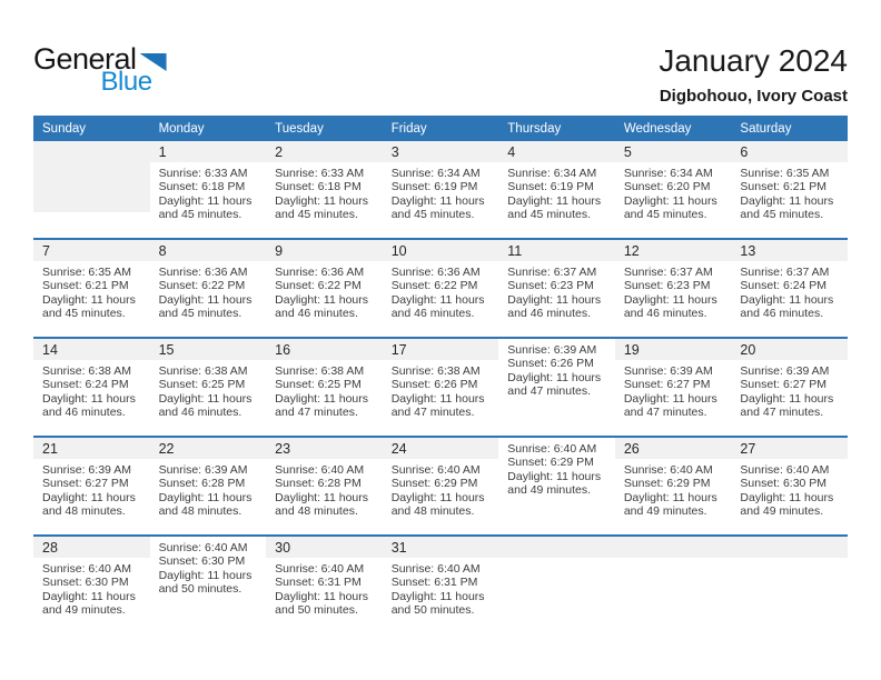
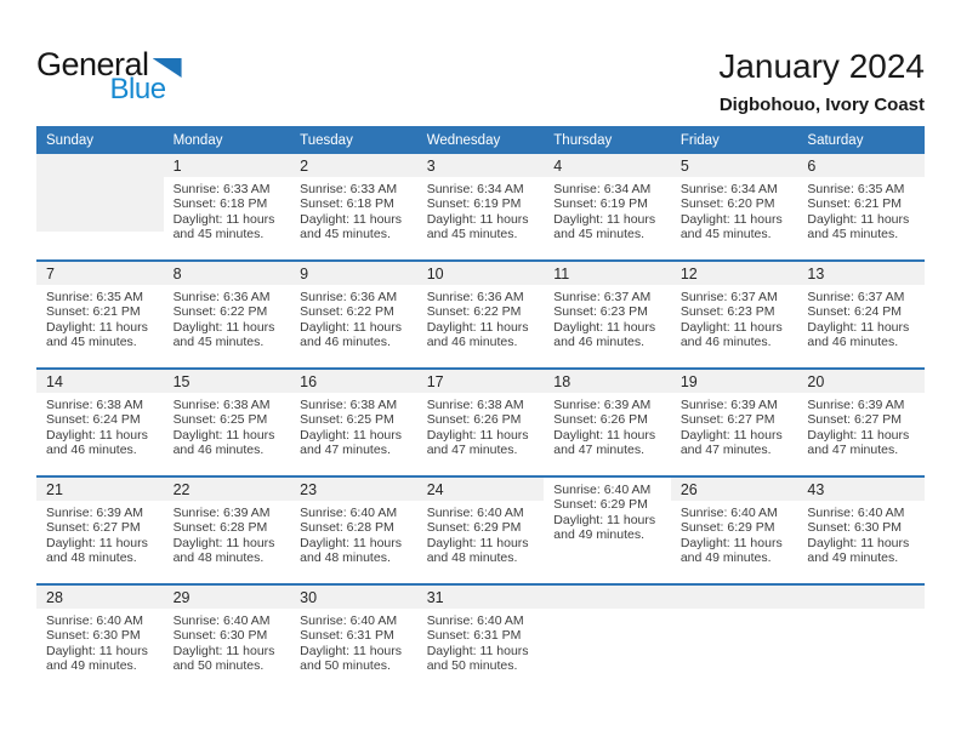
  General
  Blue
  January 2024
  Digbohouo, Ivory Coast
  Sunday
  Monday
  Tuesday
- Friday
+ Wednesday
  Thursday
- Wednesday
+ Friday
  Saturday
  1
  Sunrise: 6:33 AM
  Sunset: 6:18 PM
  Daylight: 11 hours
  and 45 minutes.
  2
  Sunrise: 6:33 AM
  Sunset: 6:18 PM
  Daylight: 11 hours
  and 45 minutes.
  3
  Sunrise: 6:34 AM
  Sunset: 6:19 PM
  Daylight: 11 hours
  and 45 minutes.
  4
  Sunrise: 6:34 AM
  Sunset: 6:19 PM
  Daylight: 11 hours
  and 45 minutes.
  5
  Sunrise: 6:34 AM
  Sunset: 6:20 PM
  Daylight: 11 hours
  and 45 minutes.
  6
  Sunrise: 6:35 AM
  Sunset: 6:21 PM
  Daylight: 11 hours
  and 45 minutes.
  7
  Sunrise: 6:35 AM
  Sunset: 6:21 PM
  Daylight: 11 hours
  and 45 minutes.
  8
  Sunrise: 6:36 AM
  Sunset: 6:22 PM
  Daylight: 11 hours
  and 45 minutes.
  9
  Sunrise: 6:36 AM
  Sunset: 6:22 PM
  Daylight: 11 hours
  and 46 minutes.
  10
  Sunrise: 6:36 AM
  Sunset: 6:22 PM
  Daylight: 11 hours
  and 46 minutes.
  11
  Sunrise: 6:37 AM
  Sunset: 6:23 PM
  Daylight: 11 hours
  and 46 minutes.
  12
  Sunrise: 6:37 AM
  Sunset: 6:23 PM
  Daylight: 11 hours
  and 46 minutes.
  13
  Sunrise: 6:37 AM
  Sunset: 6:24 PM
  Daylight: 11 hours
  and 46 minutes.
  14
  Sunrise: 6:38 AM
  Sunset: 6:24 PM
  Daylight: 11 hours
  and 46 minutes.
  15
  Sunrise: 6:38 AM
  Sunset: 6:25 PM
  Daylight: 11 hours
  and 46 minutes.
  16
  Sunrise: 6:38 AM
  Sunset: 6:25 PM
  Daylight: 11 hours
  and 47 minutes.
  17
  Sunrise: 6:38 AM
  Sunset: 6:26 PM
  Daylight: 11 hours
  and 47 minutes.
+ 18
  Sunrise: 6:39 AM
  Sunset: 6:26 PM
  Daylight: 11 hours
  and 47 minutes.
  19
  Sunrise: 6:39 AM
  Sunset: 6:27 PM
  Daylight: 11 hours
  and 47 minutes.
  20
  Sunrise: 6:39 AM
  Sunset: 6:27 PM
  Daylight: 11 hours
  and 47 minutes.
  21
  Sunrise: 6:39 AM
  Sunset: 6:27 PM
  Daylight: 11 hours
  and 48 minutes.
  22
  Sunrise: 6:39 AM
  Sunset: 6:28 PM
  Daylight: 11 hours
  and 48 minutes.
  23
  Sunrise: 6:40 AM
  Sunset: 6:28 PM
  Daylight: 11 hours
  and 48 minutes.
  24
  Sunrise: 6:40 AM
  Sunset: 6:29 PM
  Daylight: 11 hours
  and 48 minutes.
  Sunrise: 6:40 AM
  Sunset: 6:29 PM
  Daylight: 11 hours
  and 49 minutes.
  26
  Sunrise: 6:40 AM
  Sunset: 6:29 PM
  Daylight: 11 hours
  and 49 minutes.
- 27
+ 43
  Sunrise: 6:40 AM
  Sunset: 6:30 PM
  Daylight: 11 hours
  and 49 minutes.
  28
  Sunrise: 6:40 AM
  Sunset: 6:30 PM
  Daylight: 11 hours
  and 49 minutes.
+ 29
  Sunrise: 6:40 AM
  Sunset: 6:30 PM
  Daylight: 11 hours
  and 50 minutes.
  30
  Sunrise: 6:40 AM
  Sunset: 6:31 PM
  Daylight: 11 hours
  and 50 minutes.
  31
  Sunrise: 6:40 AM
  Sunset: 6:31 PM
  Daylight: 11 hours
  and 50 minutes.
